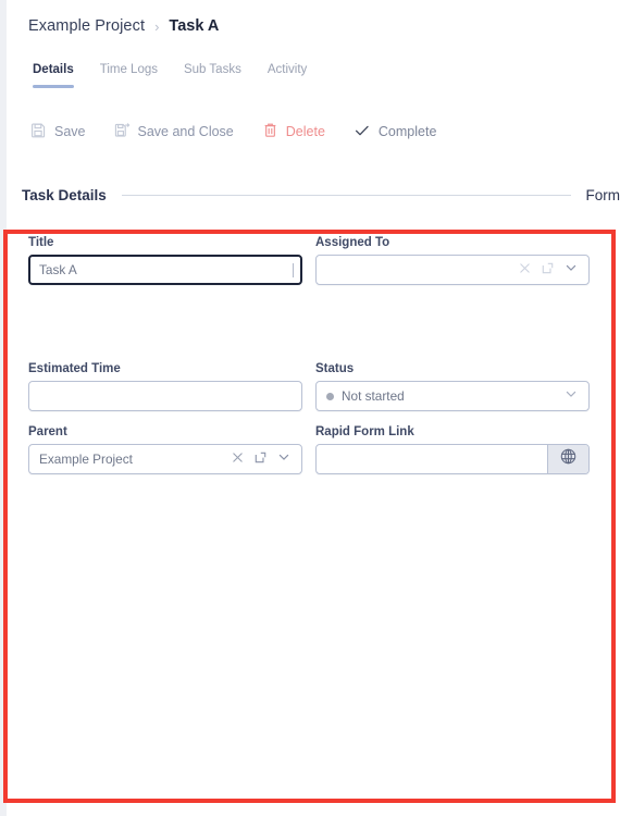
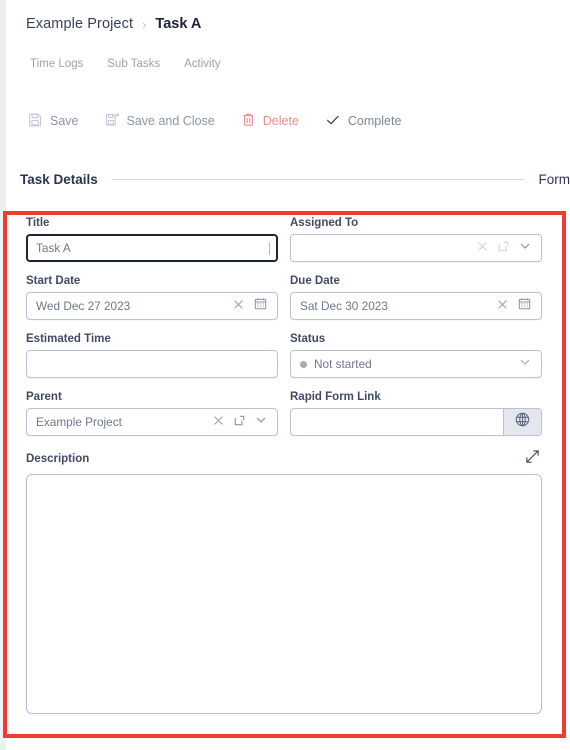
  Example Project
  ›
  Task A
- Details
  Time Logs
  Sub Tasks
  Activity
  Save
  Save and Close
  Delete
  Complete
  Task Details
  Form
  Title
  Task A
  Assigned To
+ Start Date
+ Wed Dec 27 2023
+ Due Date
+ Sat Dec 30 2023
  Estimated Time
  Status
  Not started
  Parent
  Example Project
  Rapid Form Link
+ Description
